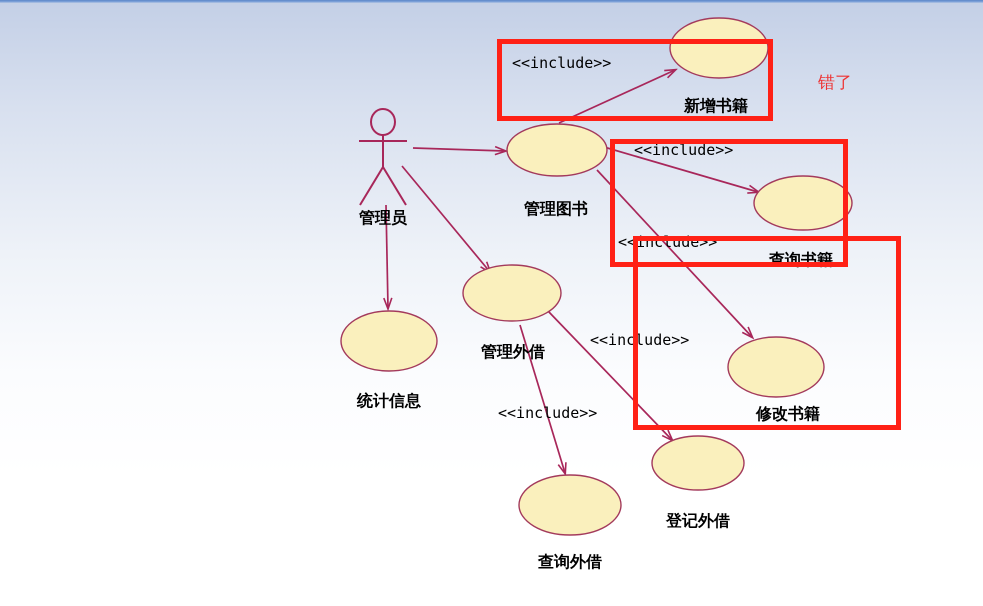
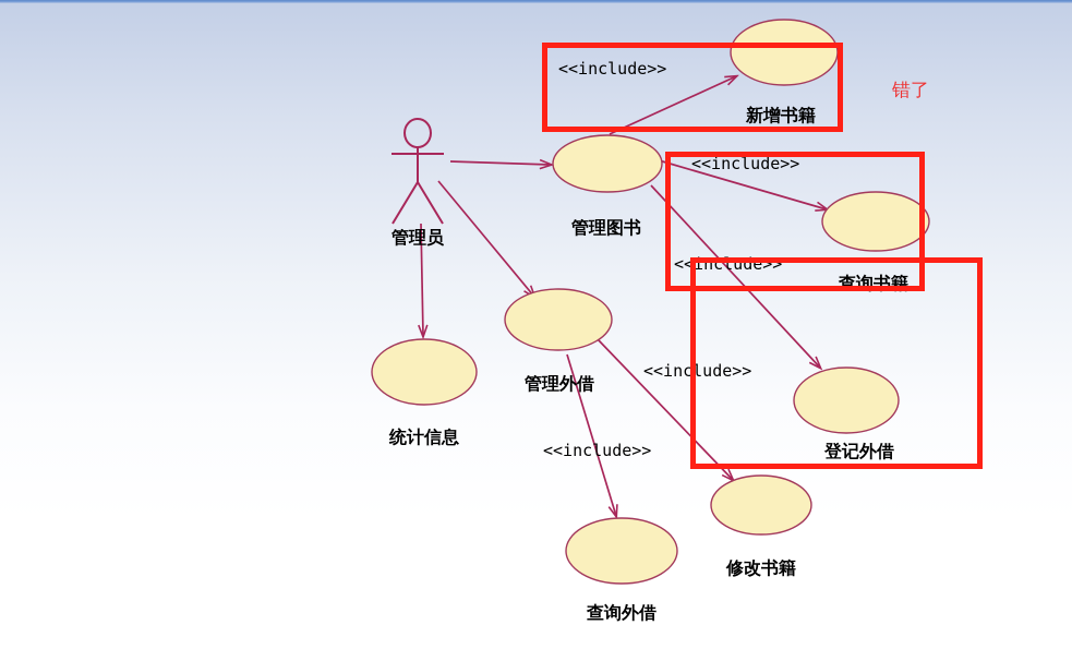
  管理员
  新增书籍
  管理图书
  查询书籍
- 修改书籍
+ 登记外借
  统计信息
  管理外借
  查询外借
- 登记外借
+ 修改书籍
  <<include>>
  <<include>>
  <<include>>
  <<include>>
  <<include>>
  错了
